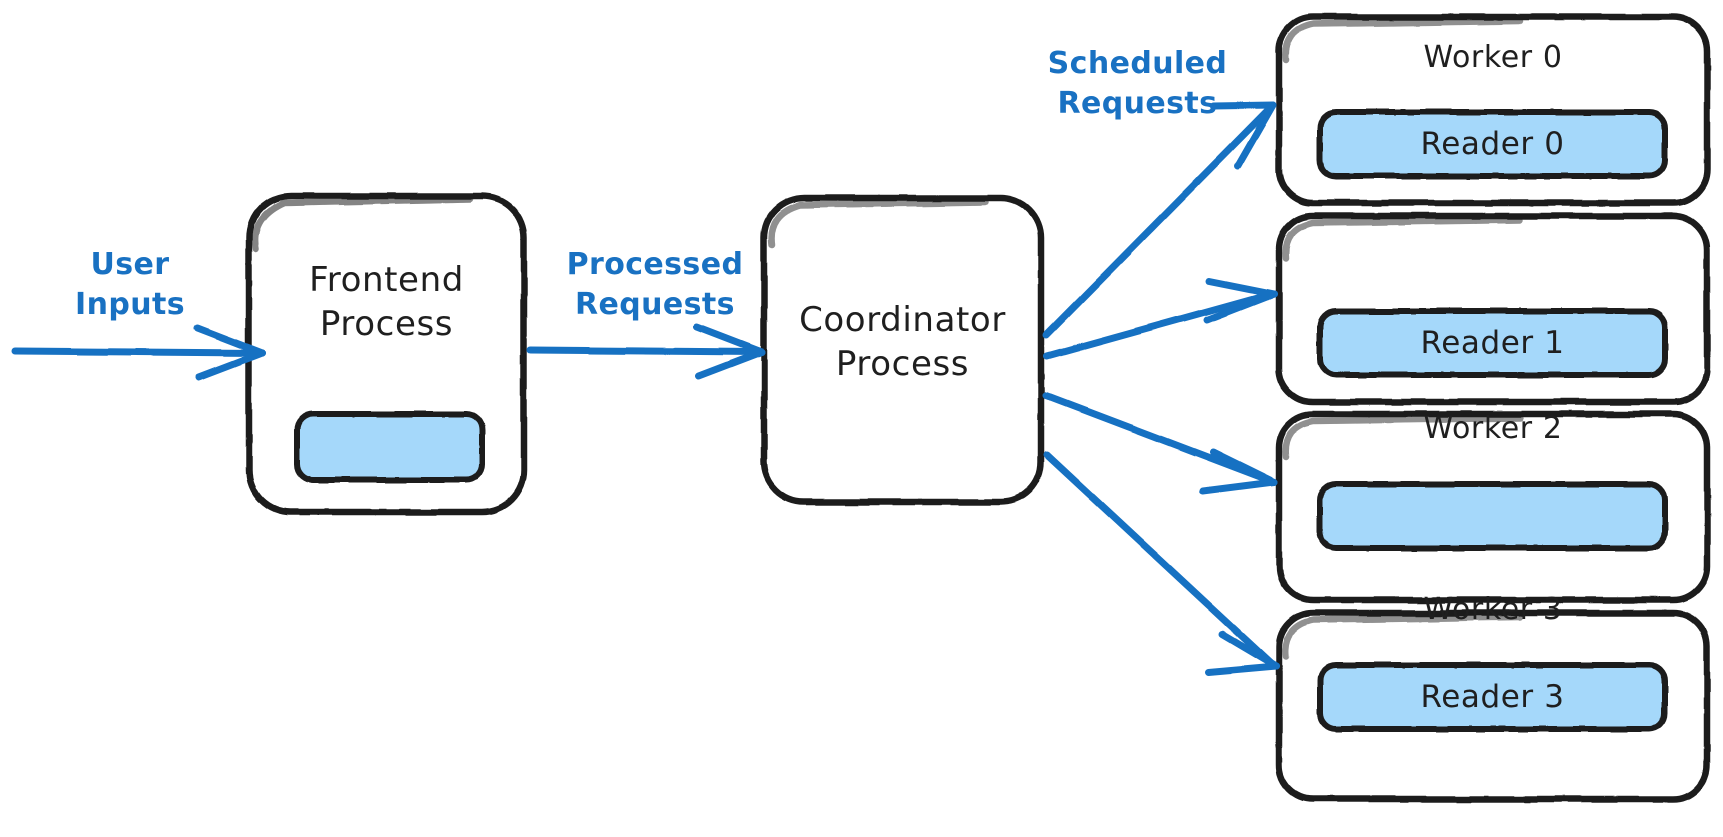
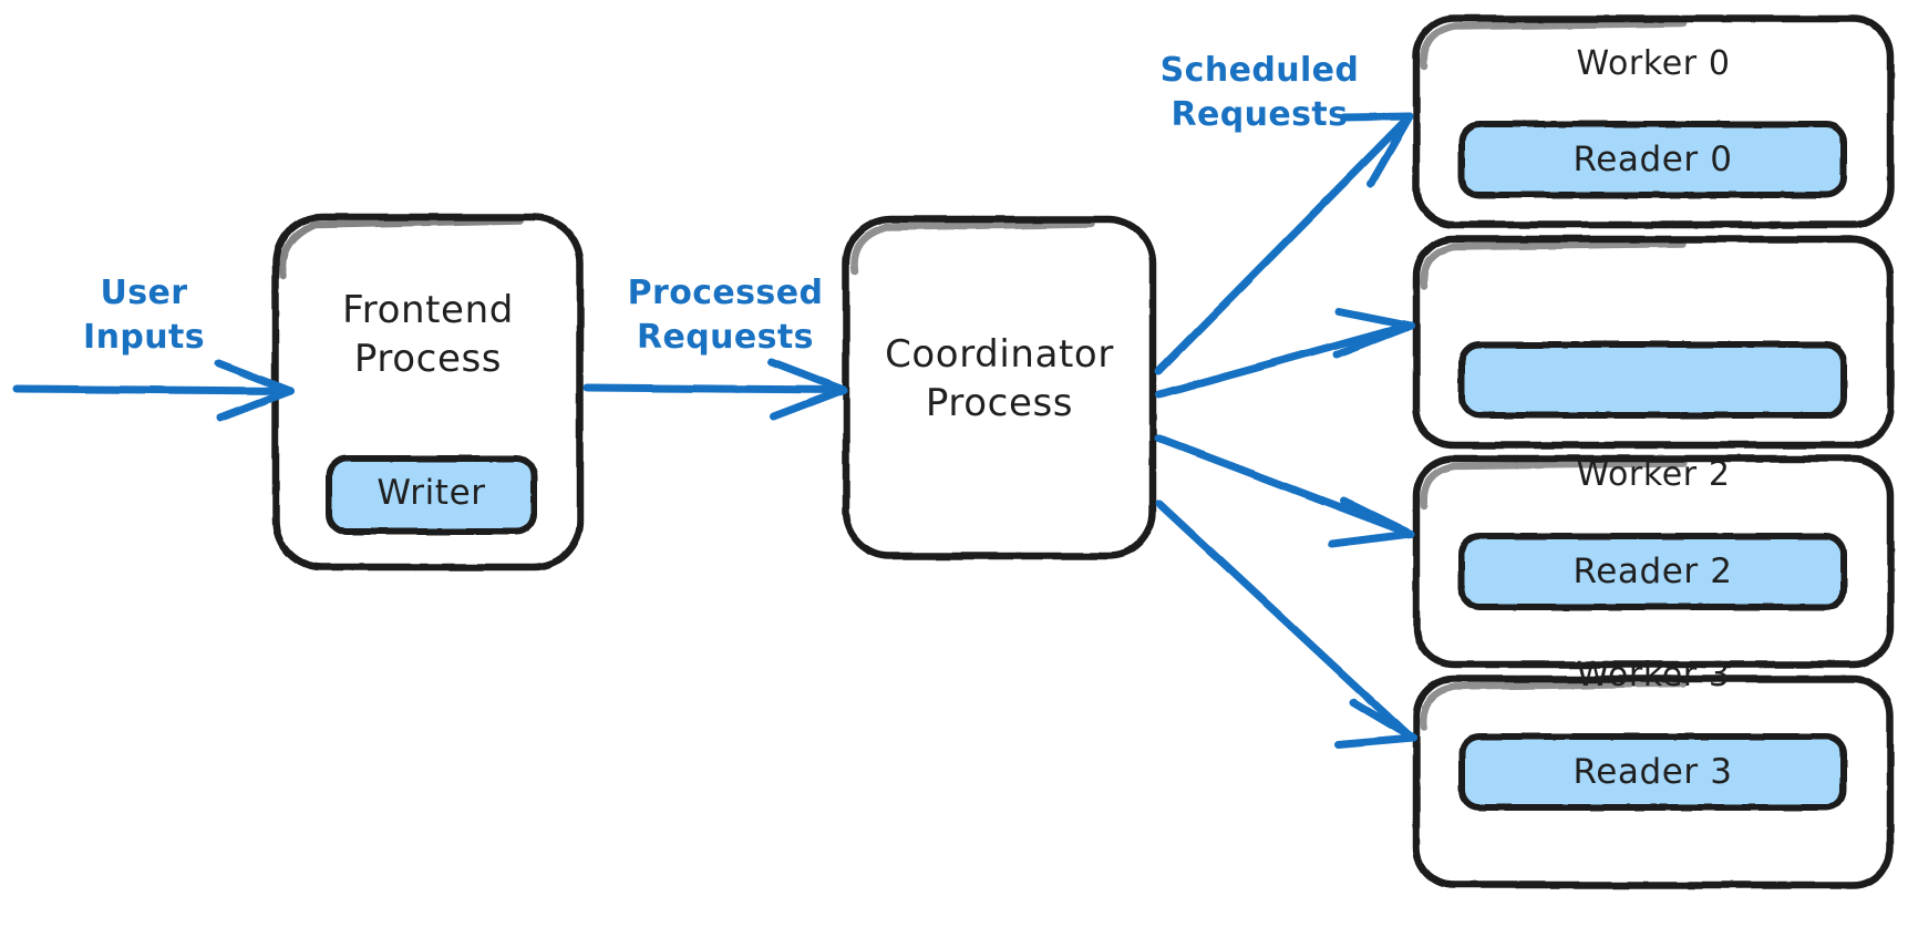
  Frontend
  Process
+ Writer
  Coordinator
  Process
  Worker 0
  Reader 0
- Reader 1
  Worker 2
+ Reader 2
  Worker 3
  Reader 3
  User
  Inputs
  Processed
  Requests
  Scheduled
  Requests
